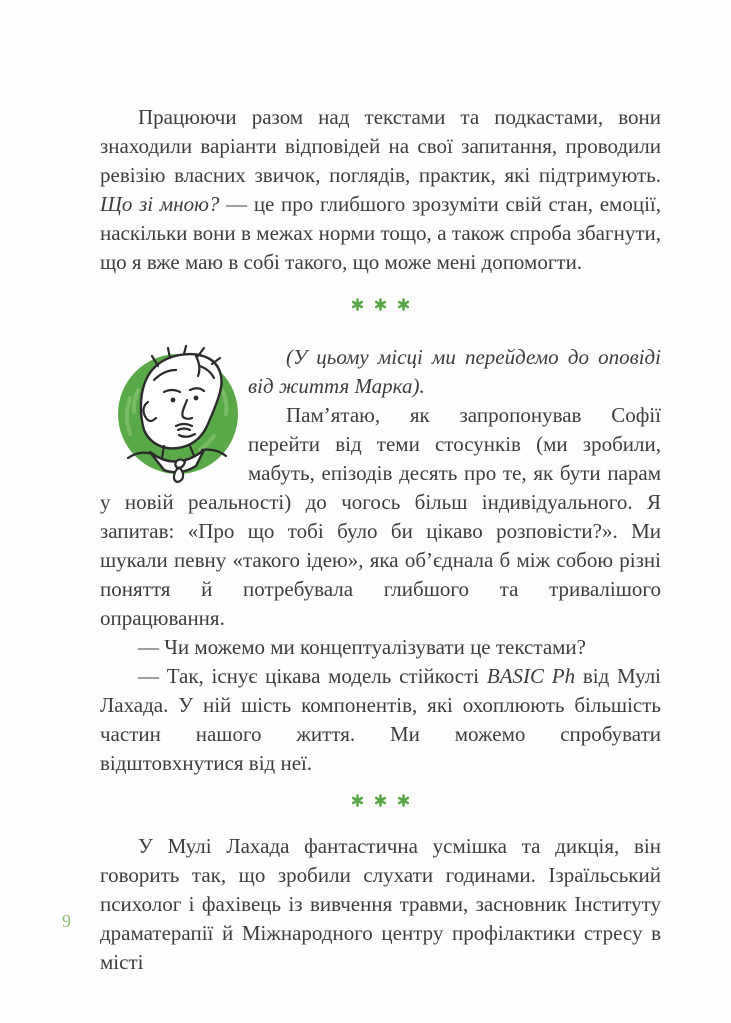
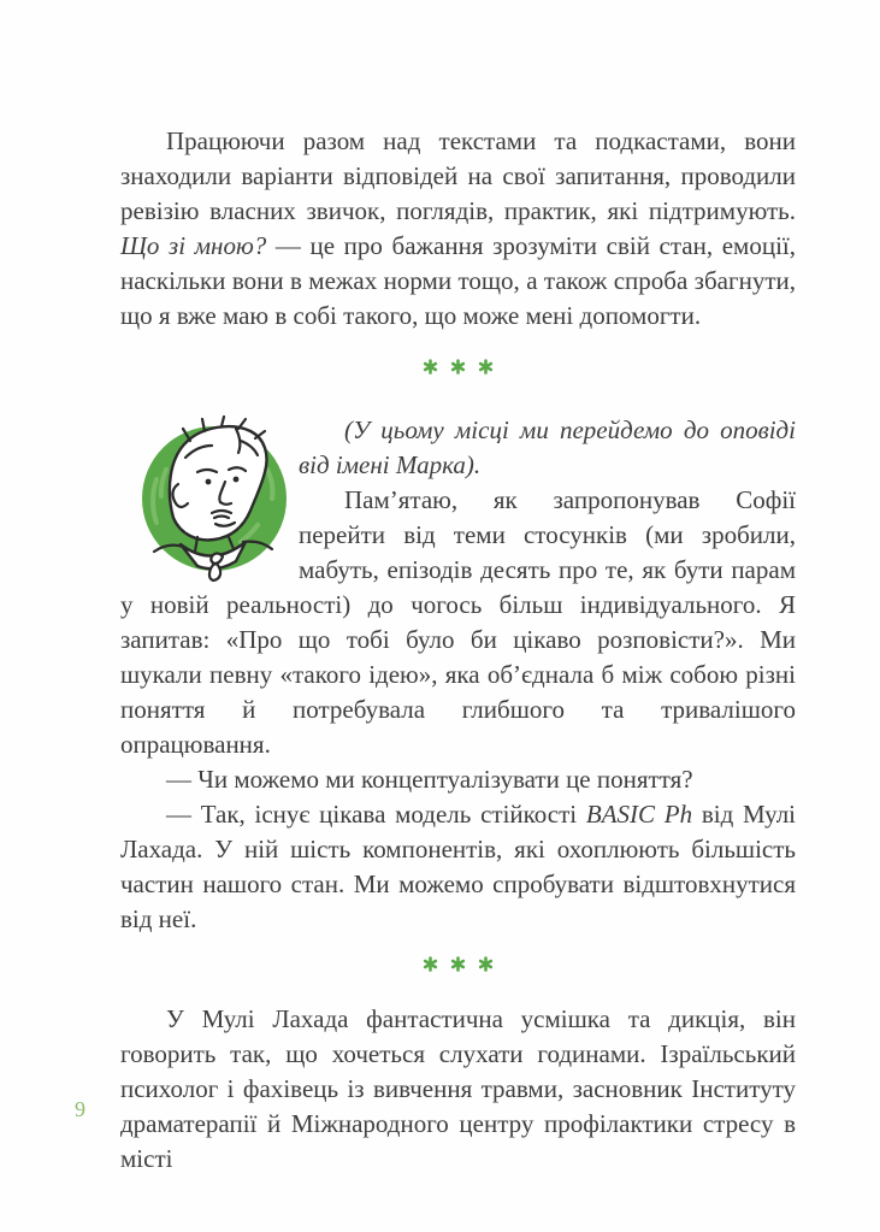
- Працюючи разом над текстами та подкастами, вони знаходили варіанти відповідей на свої запитання, проводили ревізію власних звичок, поглядів, практик, які підтримують. Що зі мною? — це про глибшого зрозуміти свій стан, емоції, наскільки вони в межах норми тощо, а також спроба збагнути, що я вже маю в собі такого, що може мені допомогти.
+ Працюючи разом над текстами та подкастами, вони знаходили варіанти відповідей на свої запитання, проводили ревізію власних звичок, поглядів, практик, які підтримують. Що зі мною? — це про бажання зрозуміти свій стан, емоції, наскільки вони в межах норми тощо, а також спроба збагнути, що я вже маю в собі такого, що може мені допомогти.
- (У цьому місці ми перейдемо до оповіді від життя Марка).
+ (У цьому місці ми перейдемо до оповіді від імені Марка).
  Пам’ятаю, як запропонував Софії перейти від теми стосунків (ми зробили, мабуть, епізодів десять про те, як бути парам у новій реальності) до чогось більш індивідуального. Я запитав: «Про що тобі було би цікаво розповісти?». Ми шукали певну «такого ідею», яка об’єднала б між собою різні поняття й потребувала глибшого та тривалішого опрацювання.
- — Чи можемо ми концептуалізувати це текстами?
+ — Чи можемо ми концептуалізувати це поняття?
- — Так, існує цікава модель стійкості BASIC Ph від Мулі Лахада. У ній шість компонентів, які охоплюють більшість частин нашого життя. Ми можемо спробувати відштовхнутися від неї.
+ — Так, існує цікава модель стійкості BASIC Ph від Мулі Лахада. У ній шість компонентів, які охоплюють більшість частин нашого стан. Ми можемо спробувати відштовхнутися від неї.
- У Мулі Лахада фантастична усмішка та дикція, він говорить так, що зробили слухати годинами. Ізраїльський психолог і фахівець із вивчення травми, засновник Інституту драматерапії й Міжнародного центру профілактики стресу в місті
+ У Мулі Лахада фантастична усмішка та дикція, він говорить так, що хочеться слухати годинами. Ізраїльський психолог і фахівець із вивчення травми, засновник Інституту драматерапії й Міжнародного центру профілактики стресу в місті
  9
